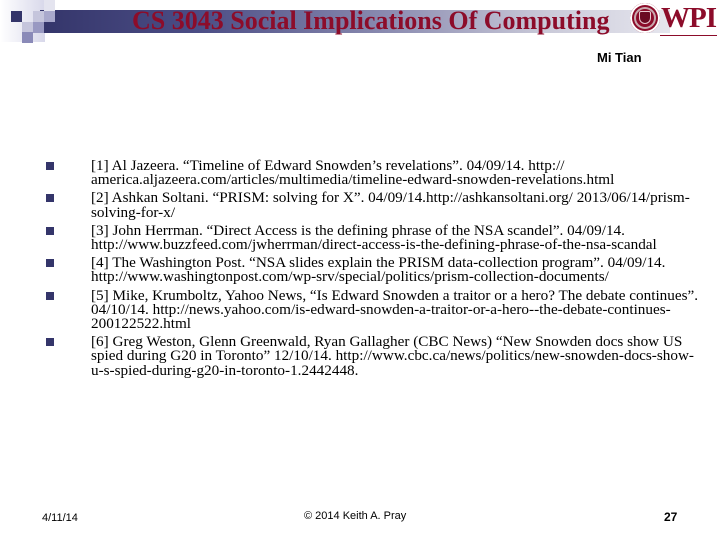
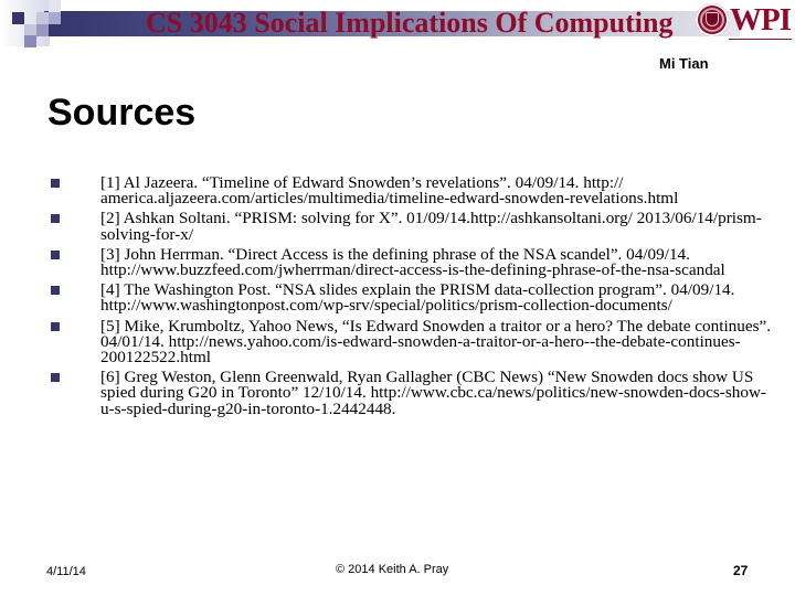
  CS 3043 Social Implications Of Computing
  WPI
  Mi Tian
+ Sources
  [1] Al Jazeera. “Timeline of Edward Snowden’s revelations”. 04/09/14. http:// america.aljazeera.com/articles/multimedia/timeline-edward-snowden-revelations.html
- [2] Ashkan Soltani. “PRISM: solving for X”. 04/09/14.http://ashkansoltani.org/ 2013/06/14/prism-solving-for-x/
+ [2] Ashkan Soltani. “PRISM: solving for X”. 01/09/14.http://ashkansoltani.org/ 2013/06/14/prism-solving-for-x/
  [3] John Herrman. “Direct Access is the defining phrase of the NSA scandel”. 04/09/14. http://www.buzzfeed.com/jwherrman/direct-access-is-the-defining-phrase-of-the-nsa-scandal
  [4] The Washington Post. “NSA slides explain the PRISM data-collection program”. 04/09/14. http://www.washingtonpost.com/wp-srv/special/politics/prism-collection-documents/
- [5] Mike, Krumboltz, Yahoo News, “Is Edward Snowden a traitor or a hero? The debate continues”. 04/10/14. http://news.yahoo.com/is-edward-snowden-a-traitor-or-a-hero--the-debate-continues-200122522.html
+ [5] Mike, Krumboltz, Yahoo News, “Is Edward Snowden a traitor or a hero? The debate continues”. 04/01/14. http://news.yahoo.com/is-edward-snowden-a-traitor-or-a-hero--the-debate-continues-200122522.html
  [6] Greg Weston, Glenn Greenwald, Ryan Gallagher (CBC News) “New Snowden docs show US spied during G20 in Toronto” 12/10/14. http://www.cbc.ca/news/politics/new-snowden-docs-show-u-s-spied-during-g20-in-toronto-1.2442448.
  4/11/14
  © 2014 Keith A. Pray
  27
